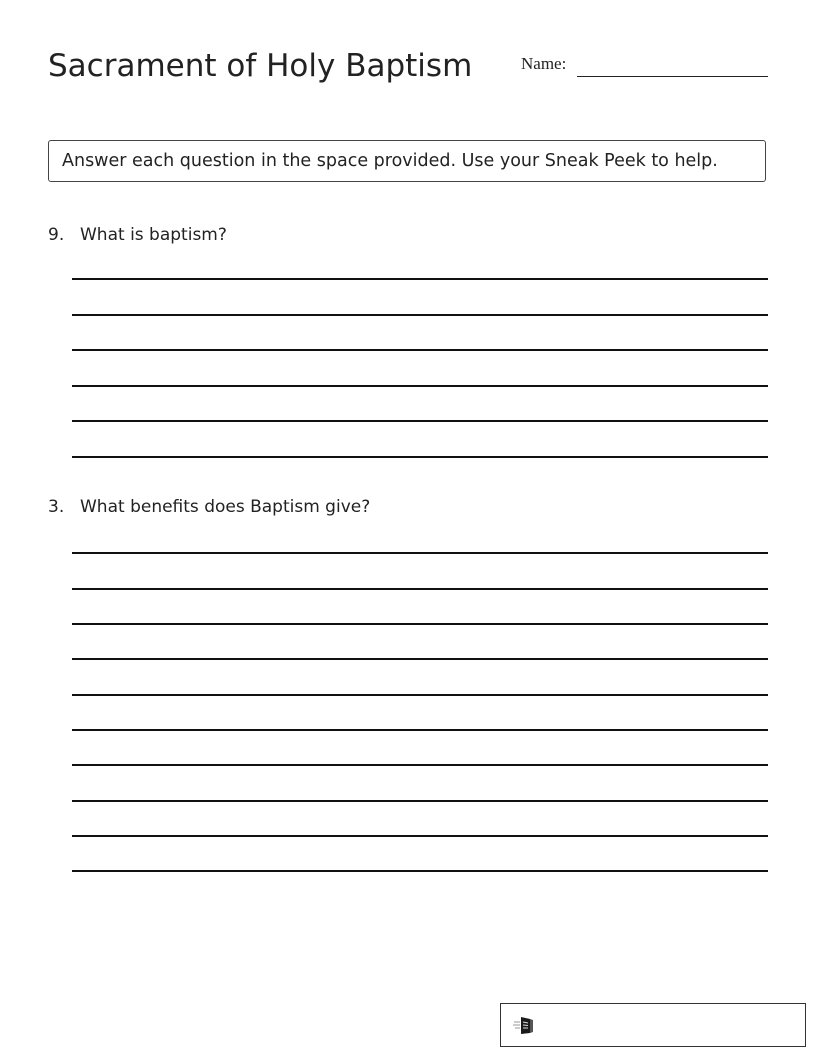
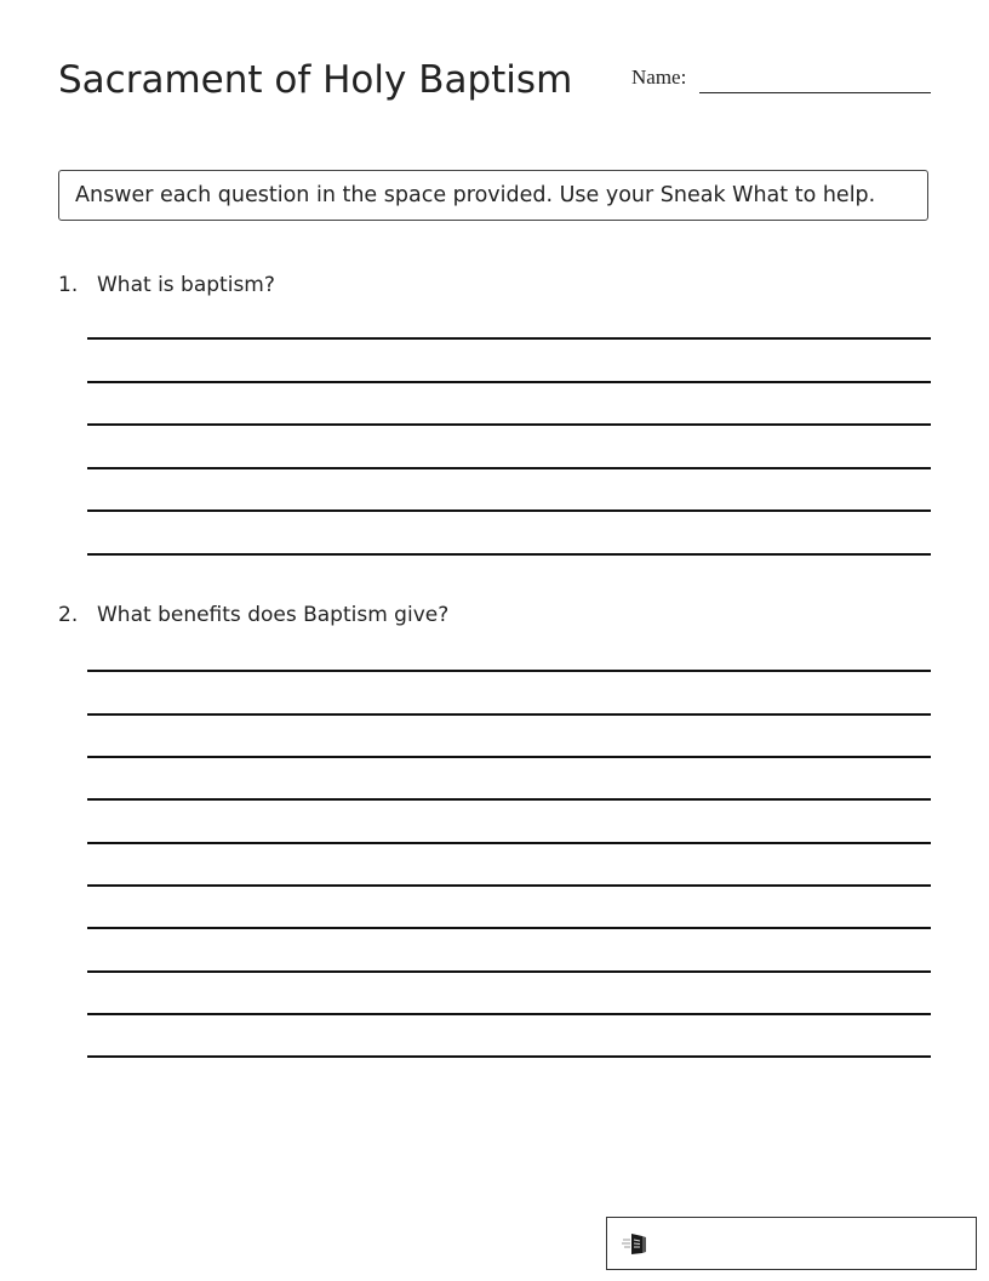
  Sacrament of Holy Baptism
  Name:
- Answer each question in the space provided. Use your Sneak Peek to help.
+ Answer each question in the space provided. Use your Sneak What to help.
- 9.
+ 1.
  What is baptism?
- 3.
+ 2.
  What benefits does Baptism give?
